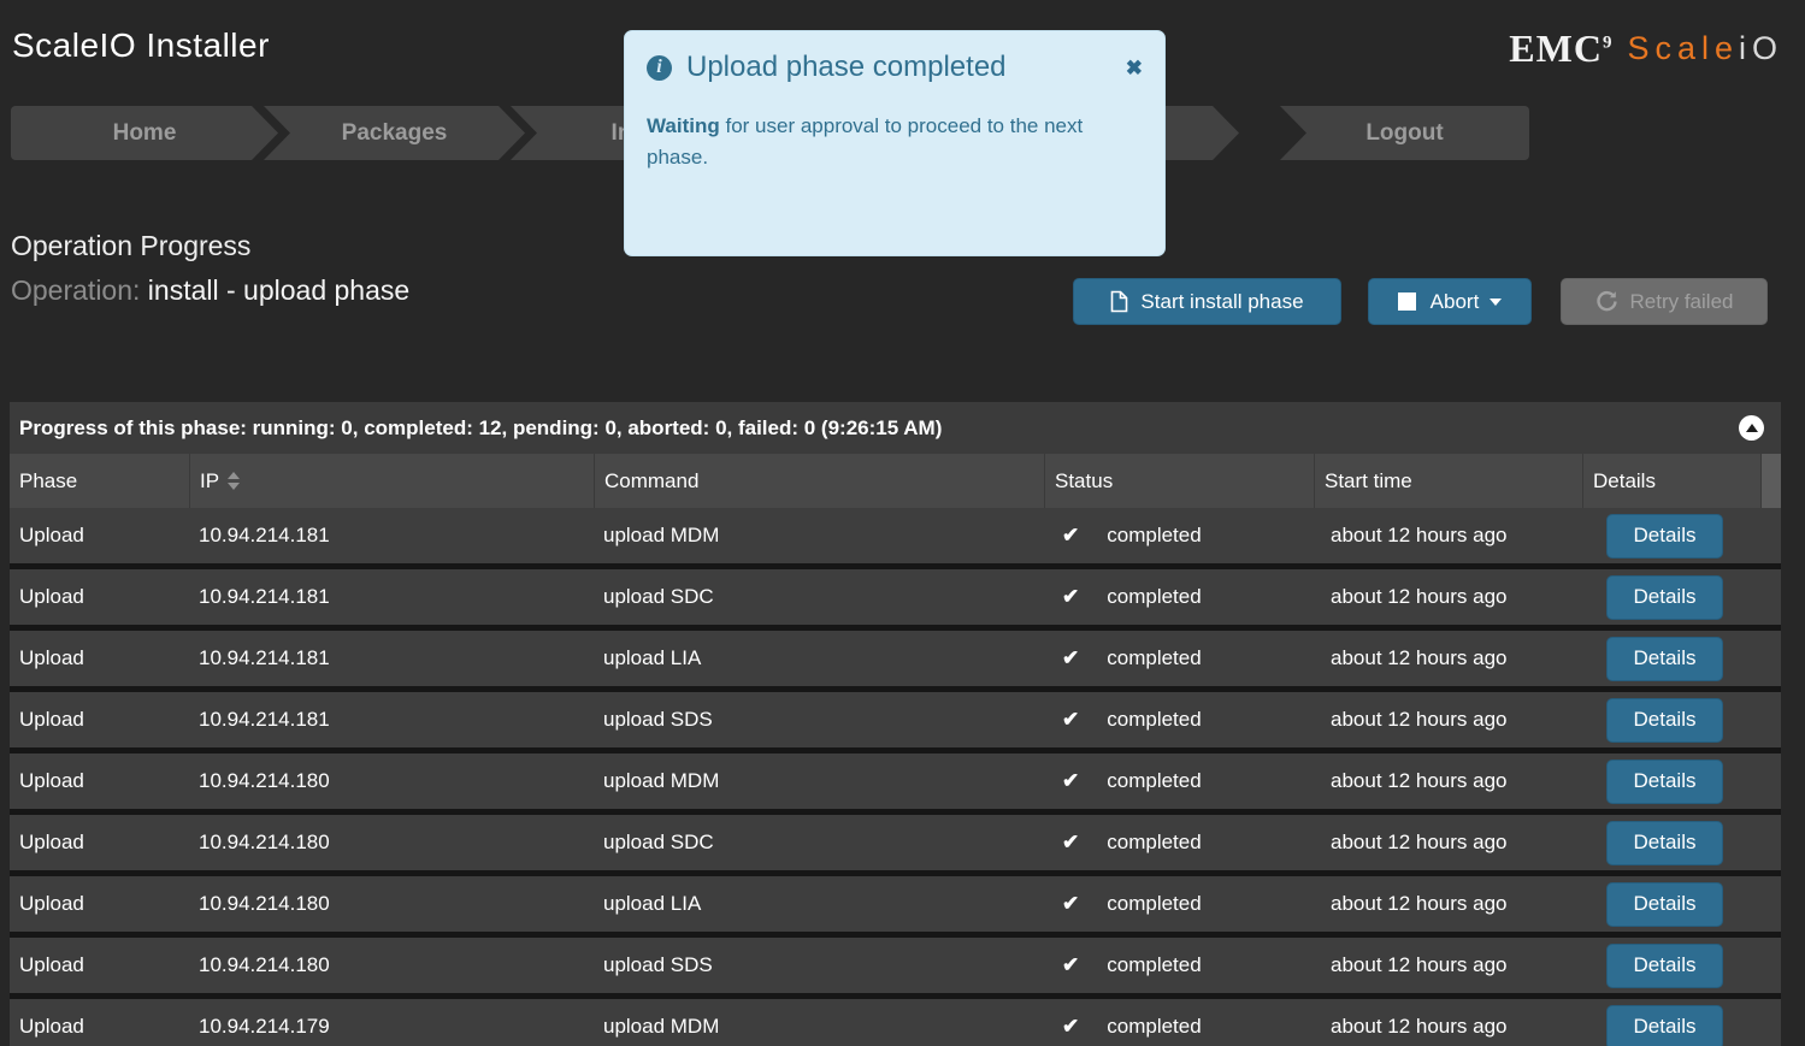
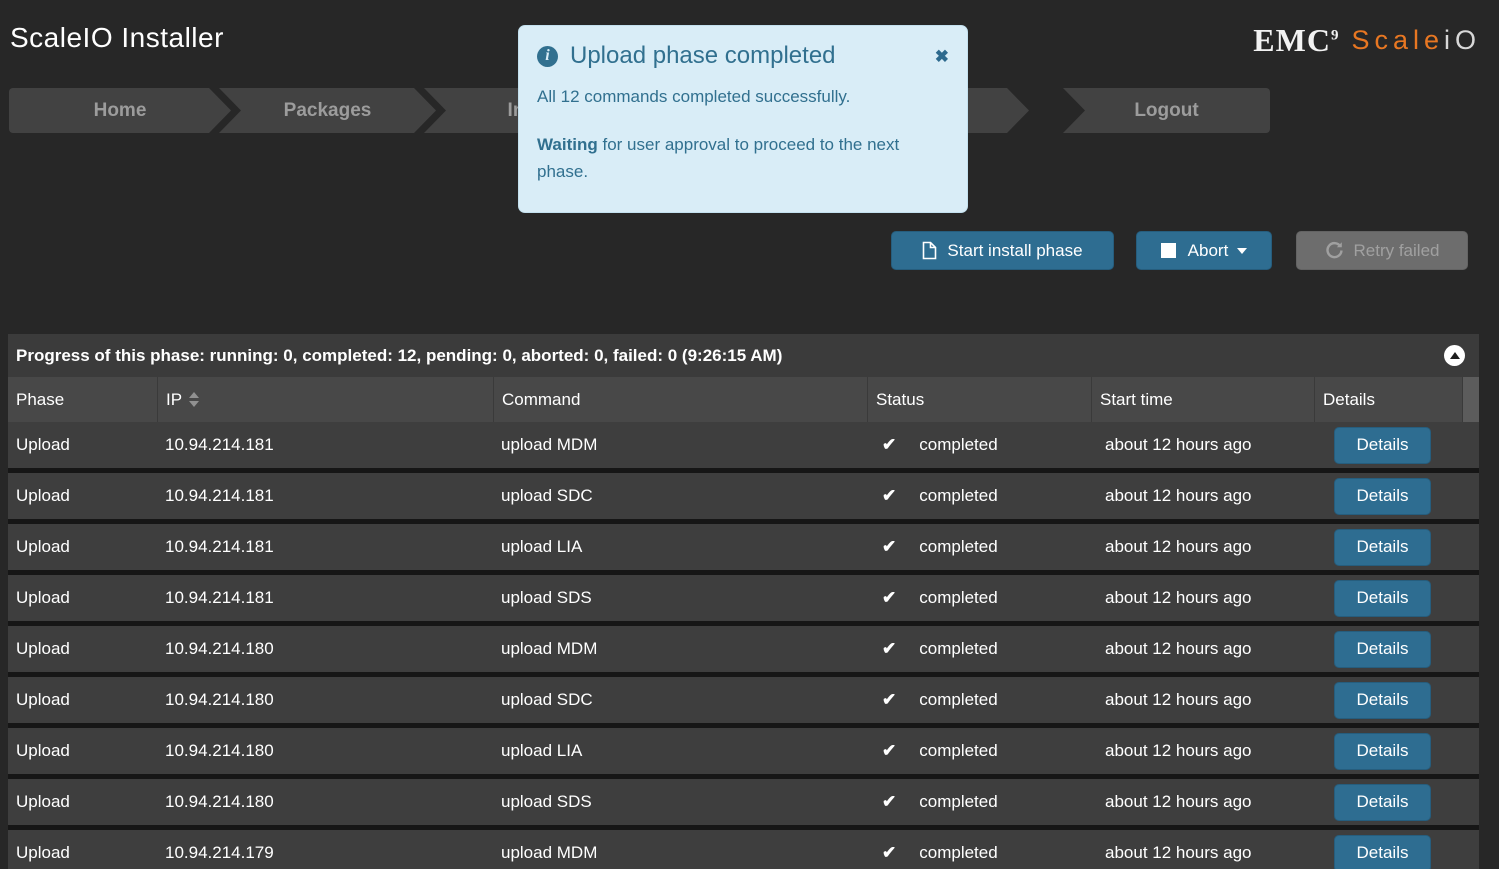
  ScaleIO Installer
  EMC9
  ScaleiO
  Home
  Packages
  Logout
  i
  Upload phase completed
  ✖
+ All 12 commands completed successfully.
  Waiting for user approval to proceed to the next phase.
- Operation Progress
- Operation: install - upload phase
  Start install phase
  Abort
  Retry failed
  Progress of this phase: running: 0, completed: 12, pending: 0, aborted: 0, failed: 0 (9:26:15 AM)
  Phase
  IP
  Command
  Status
  Start time
  Details
  Upload
  10.94.214.181
  upload MDM
  ✔
  completed
  about 12 hours ago
  Details
  Upload
  10.94.214.181
  upload SDC
  ✔
  completed
  about 12 hours ago
  Details
  Upload
  10.94.214.181
  upload LIA
  ✔
  completed
  about 12 hours ago
  Details
  Upload
  10.94.214.181
  upload SDS
  ✔
  completed
  about 12 hours ago
  Details
  Upload
  10.94.214.180
  upload MDM
  ✔
  completed
  about 12 hours ago
  Details
  Upload
  10.94.214.180
  upload SDC
  ✔
  completed
  about 12 hours ago
  Details
  Upload
  10.94.214.180
  upload LIA
  ✔
  completed
  about 12 hours ago
  Details
  Upload
  10.94.214.180
  upload SDS
  ✔
  completed
  about 12 hours ago
  Details
  Upload
  10.94.214.179
  upload MDM
  ✔
  completed
  about 12 hours ago
  Details
